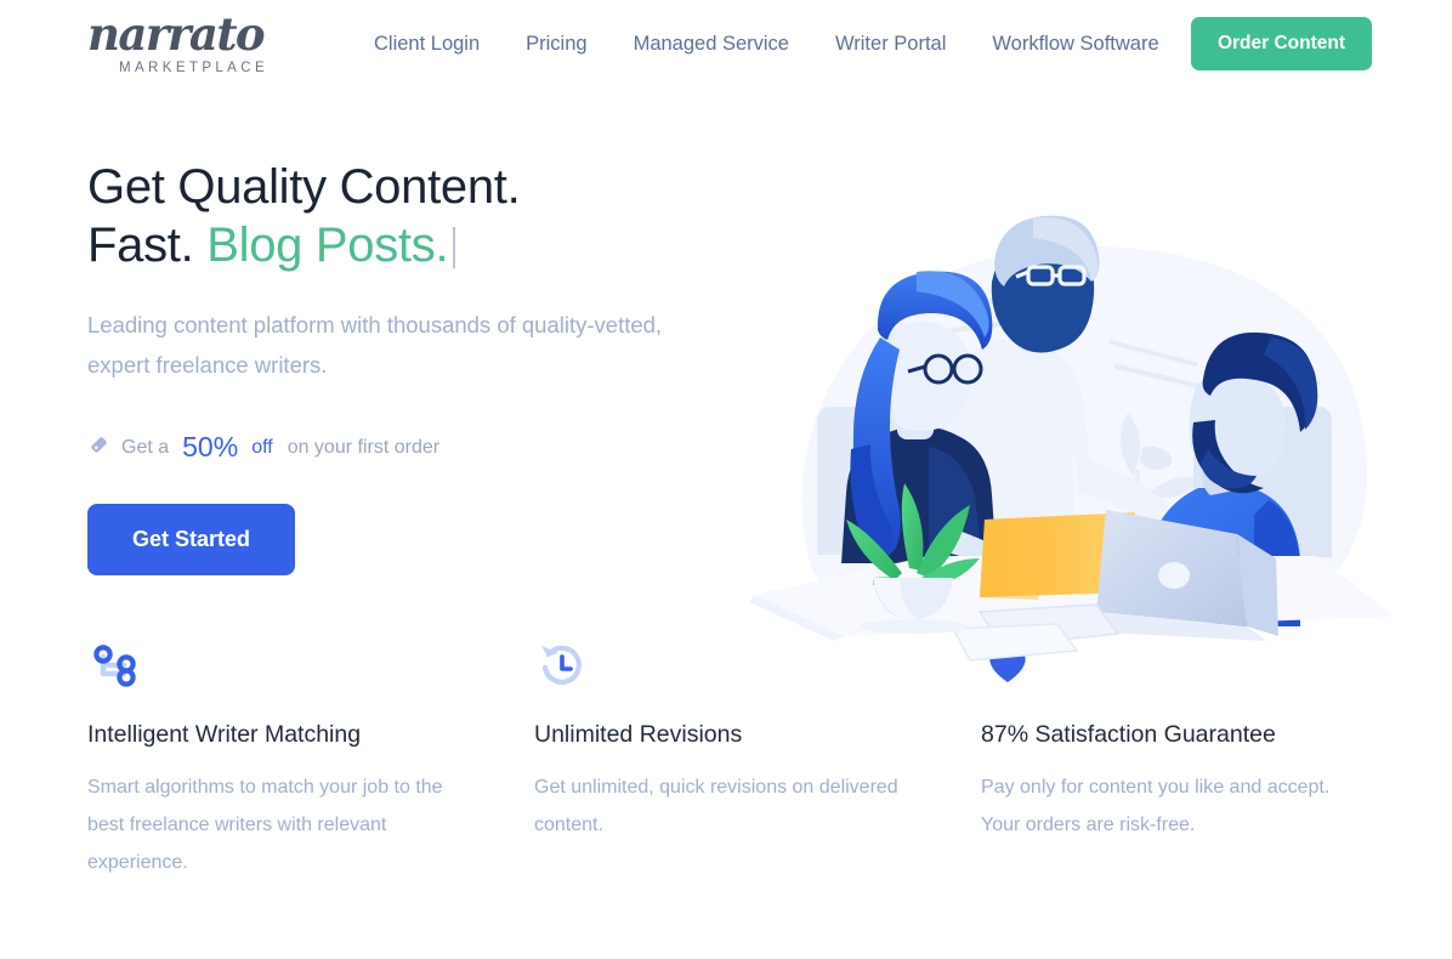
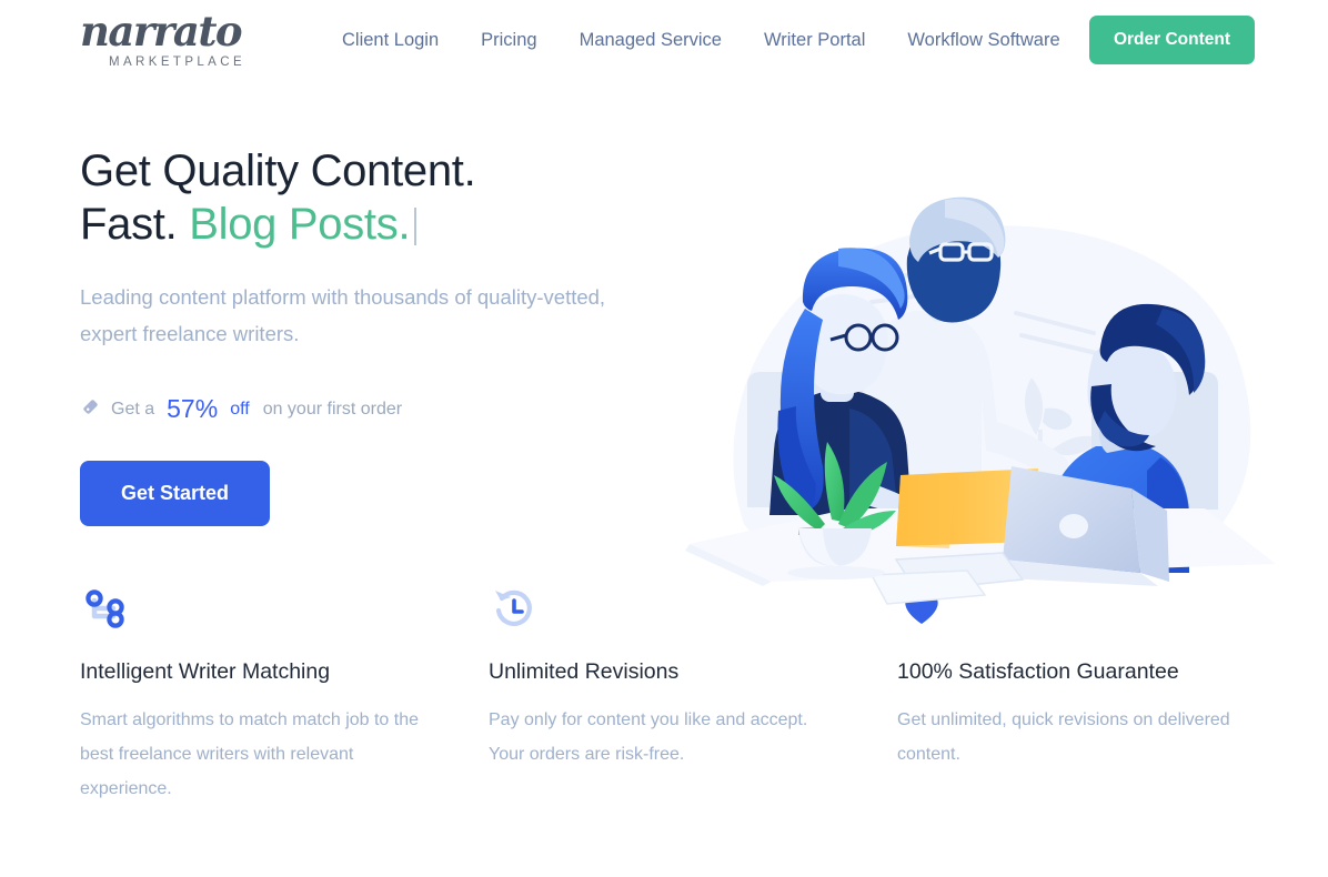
  narrato
  MARKETPLACE
  Client Login
  Pricing
  Managed Service
  Writer Portal
  Workflow Software
  Order Content
  Get Quality Content.
  Fast. Blog Posts.
  Leading content platform with thousands of quality-vetted, expert freelance writers.
  Get a
- 50%
+ 57%
  off
  on your first order
  Get Started
  Intelligent Writer Matching
- Smart algorithms to match your job to the best freelance writers with relevant experience.
+ Smart algorithms to match match job to the best freelance writers with relevant experience.
  Unlimited Revisions
- Get unlimited, quick revisions on delivered content.
+ Pay only for content you like and accept. Your orders are risk-free.
- 87% Satisfaction Guarantee
+ 100% Satisfaction Guarantee
- Pay only for content you like and accept. Your orders are risk-free.
+ Get unlimited, quick revisions on delivered content.
